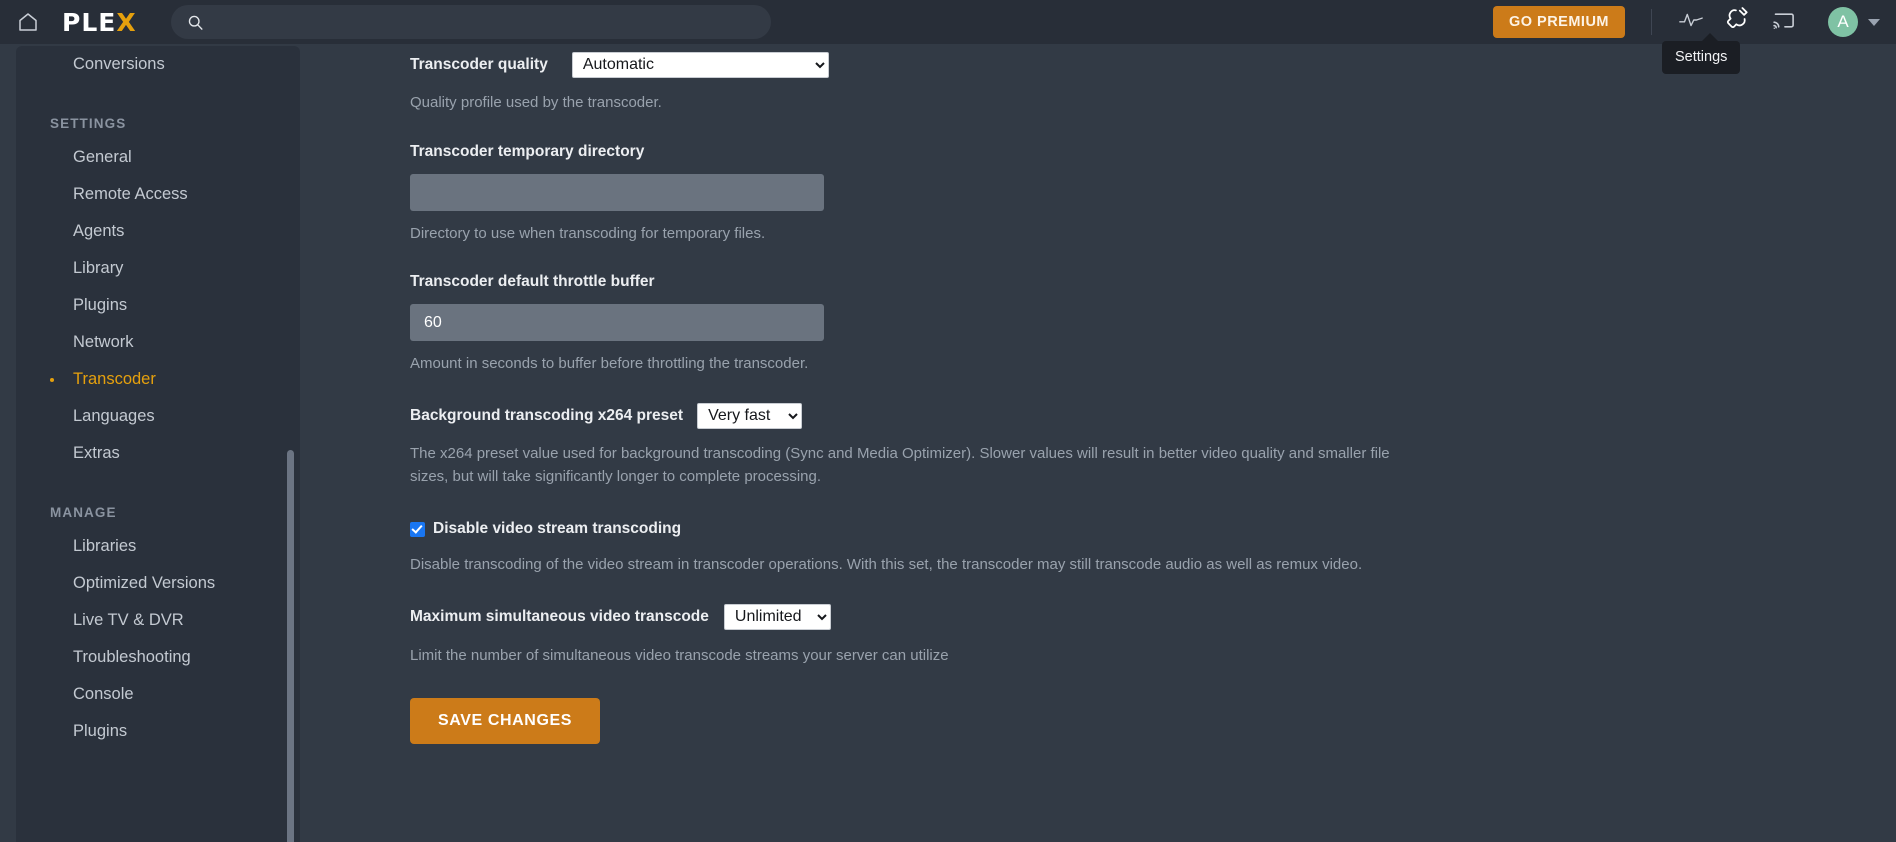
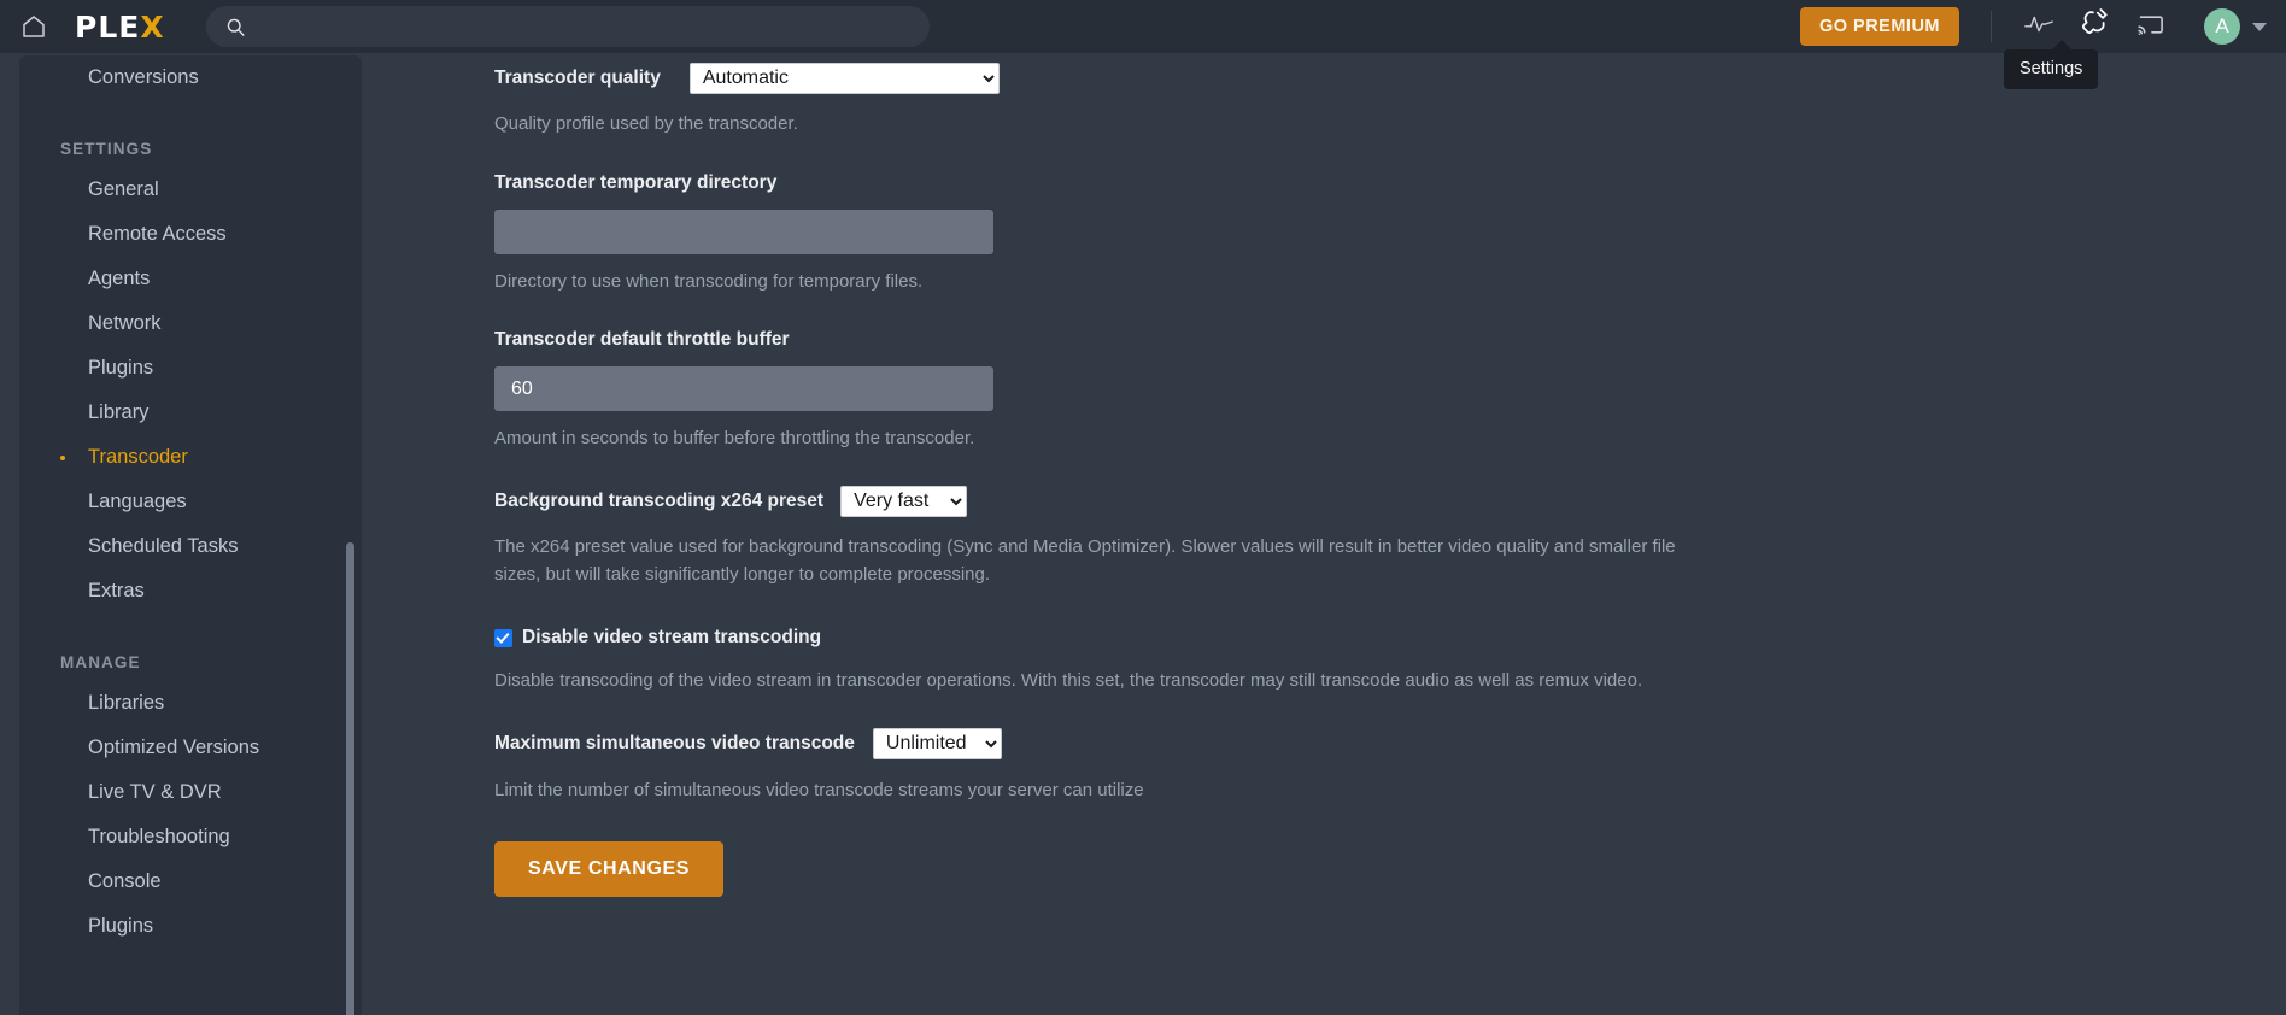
  PLEX
  GO PREMIUM
  A
  Settings
  Conversions
  SETTINGS
  General
  Remote Access
  Agents
- Library
+ Network
  Plugins
- Network
+ Library
  Transcoder
  Languages
+ Scheduled Tasks
  Extras
  MANAGE
  Libraries
  Optimized Versions
  Live TV & DVR
  Troubleshooting
  Console
  Plugins
  Transcoder quality
  Automatic
  Quality profile used by the transcoder.
  Transcoder temporary directory
  Directory to use when transcoding for temporary files.
  Transcoder default throttle buffer
  60
  Amount in seconds to buffer before throttling the transcoder.
  Background transcoding x264 preset
  Very fast
  The x264 preset value used for background transcoding (Sync and Media Optimizer). Slower values will result in better video quality and smaller file sizes, but will take significantly longer to complete processing.
  Disable video stream transcoding
  Disable transcoding of the video stream in transcoder operations. With this set, the transcoder may still transcode audio as well as remux video.
  Maximum simultaneous video transcode
  Unlimited
  Limit the number of simultaneous video transcode streams your server can utilize
  SAVE CHANGES
